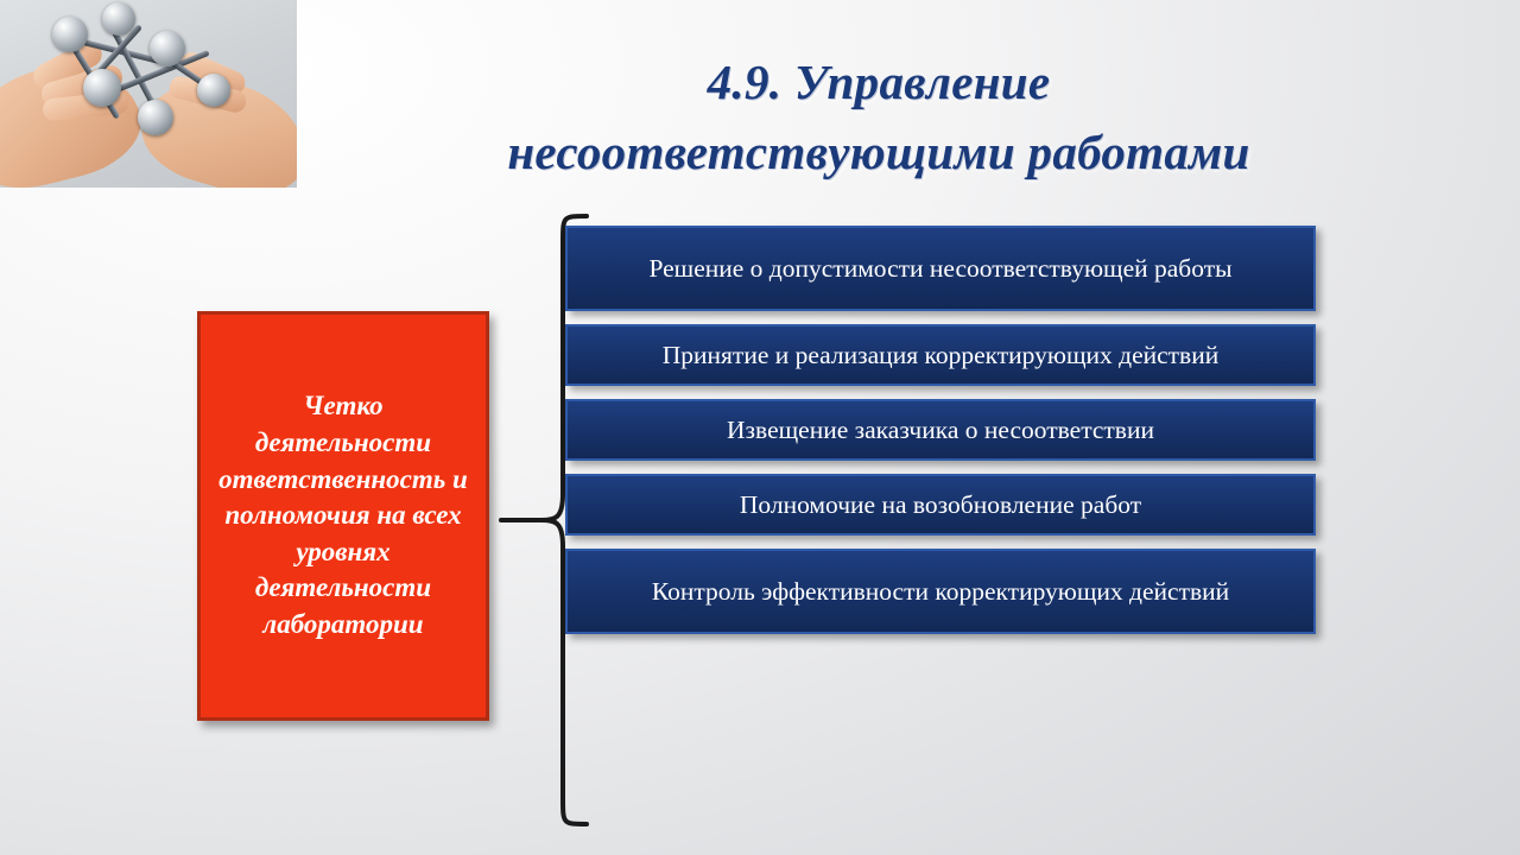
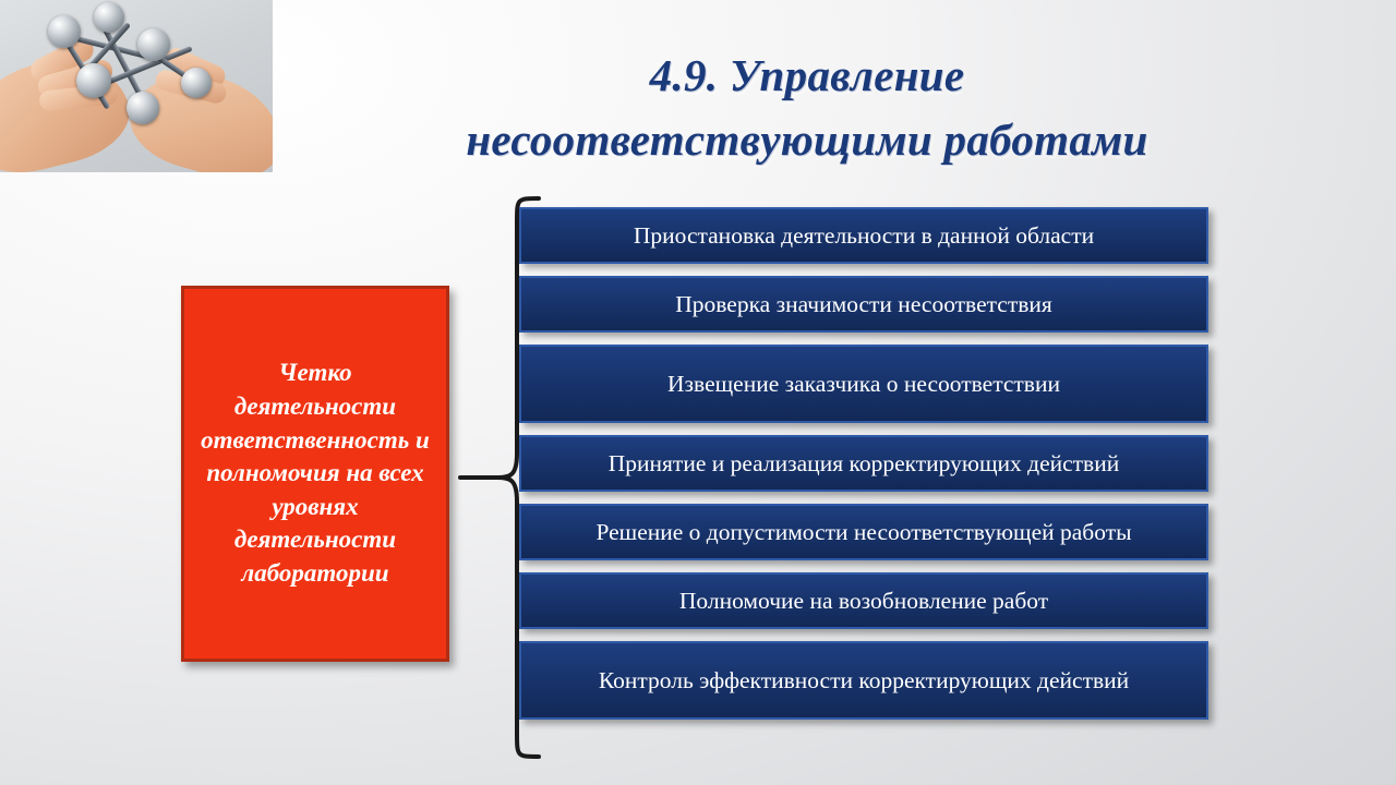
  4.9. Управление
  несоответствующими работами
  Четко деятельности ответственность и полномочия на всех уровнях деятельности лаборатории
+ Приостановка деятельности в данной области
+ Проверка значимости несоответствия
- Решение о допустимости несоответствующей работы
+ Извещение заказчика о несоответствии
  Принятие и реализация корректирующих действий
- Извещение заказчика о несоответствии
+ Решение о допустимости несоответствующей работы
  Полномочие на возобновление работ
  Контроль эффективности корректирующих действий
